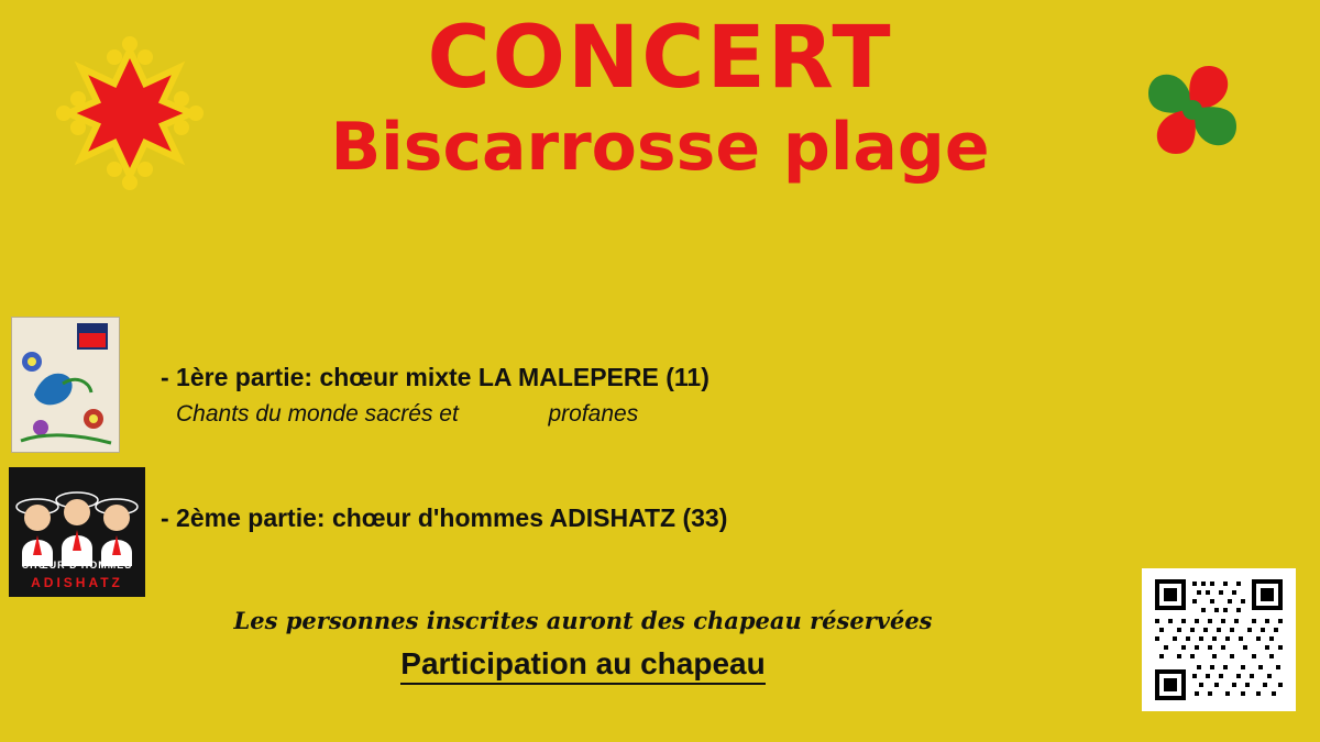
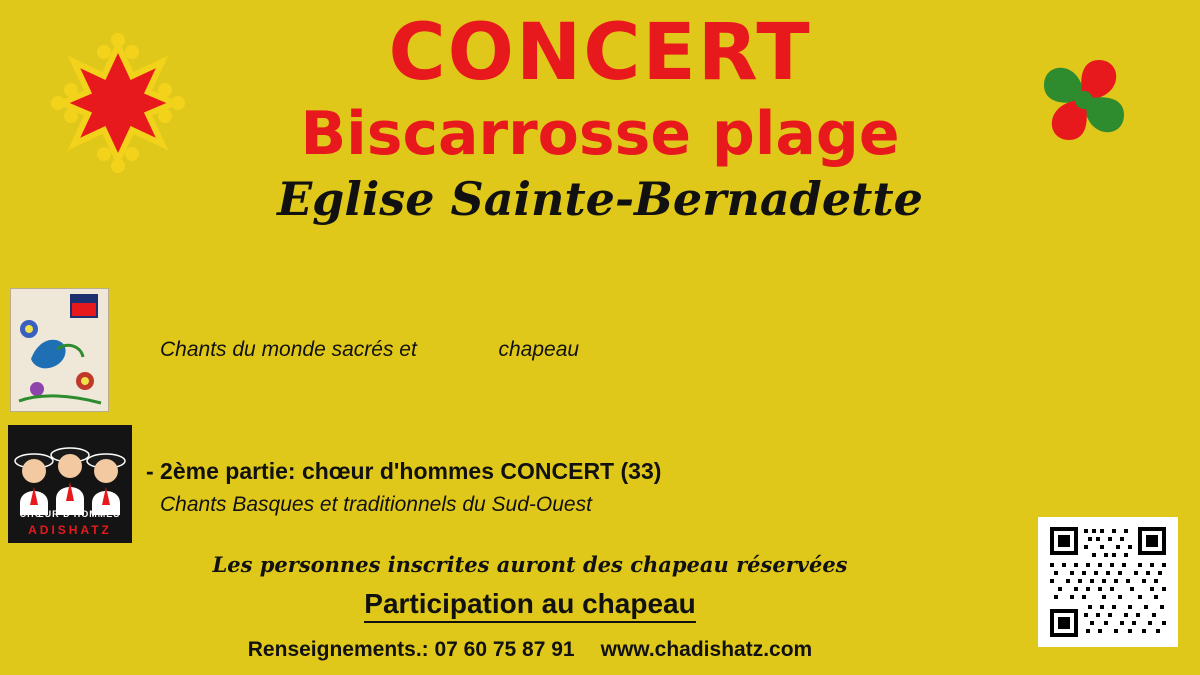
  CONCERT
  Biscarrosse plage
+ Eglise Sainte-Bernadette
  CHŒUR D'HOMMES
  ADISHATZ
- - 1ère partie: chœur mixte LA MALEPERE (11)
- Chants du monde sacrés et profanes
+ Chants du monde sacrés et chapeau
- - 2ème partie: chœur d'hommes ADISHATZ (33)
+ - 2ème partie: chœur d'hommes CONCERT (33)
+ Chants Basques et traditionnels du Sud-Ouest
  Les personnes inscrites auront des chapeau réservées
  Participation au chapeau
+ Renseignements.: 07 60 75 87 91 www.chadishatz.com
